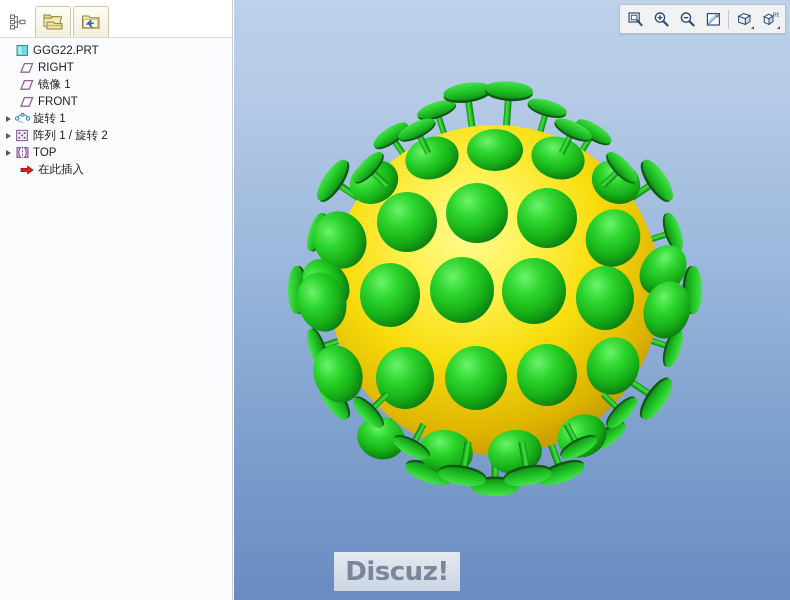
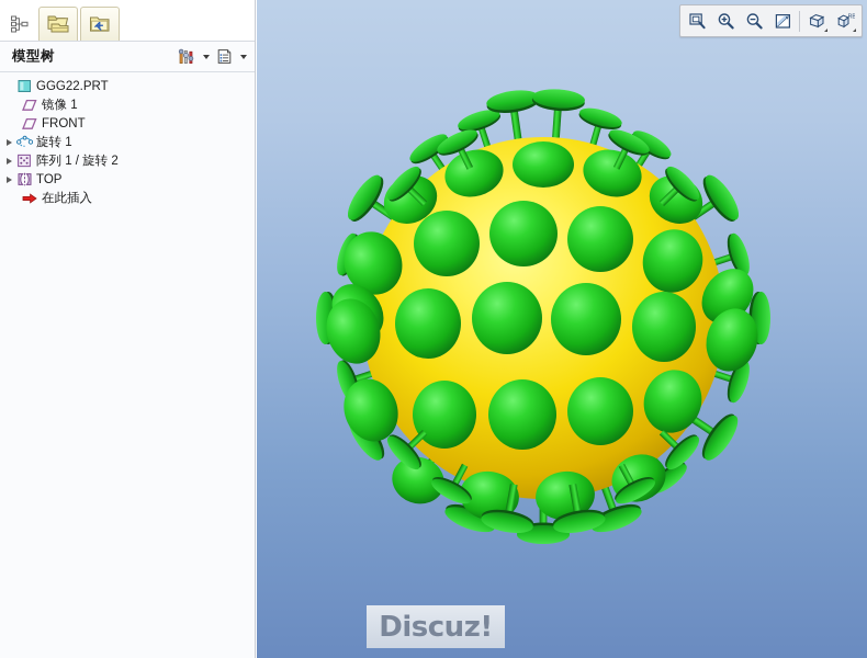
+ 模型树
  GGG22.PRT
- RIGHT
  镜像 1
  FRONT
  旋转 1
  阵列 1 / 旋转 2
  TOP
  在此插入
  Discuz!
